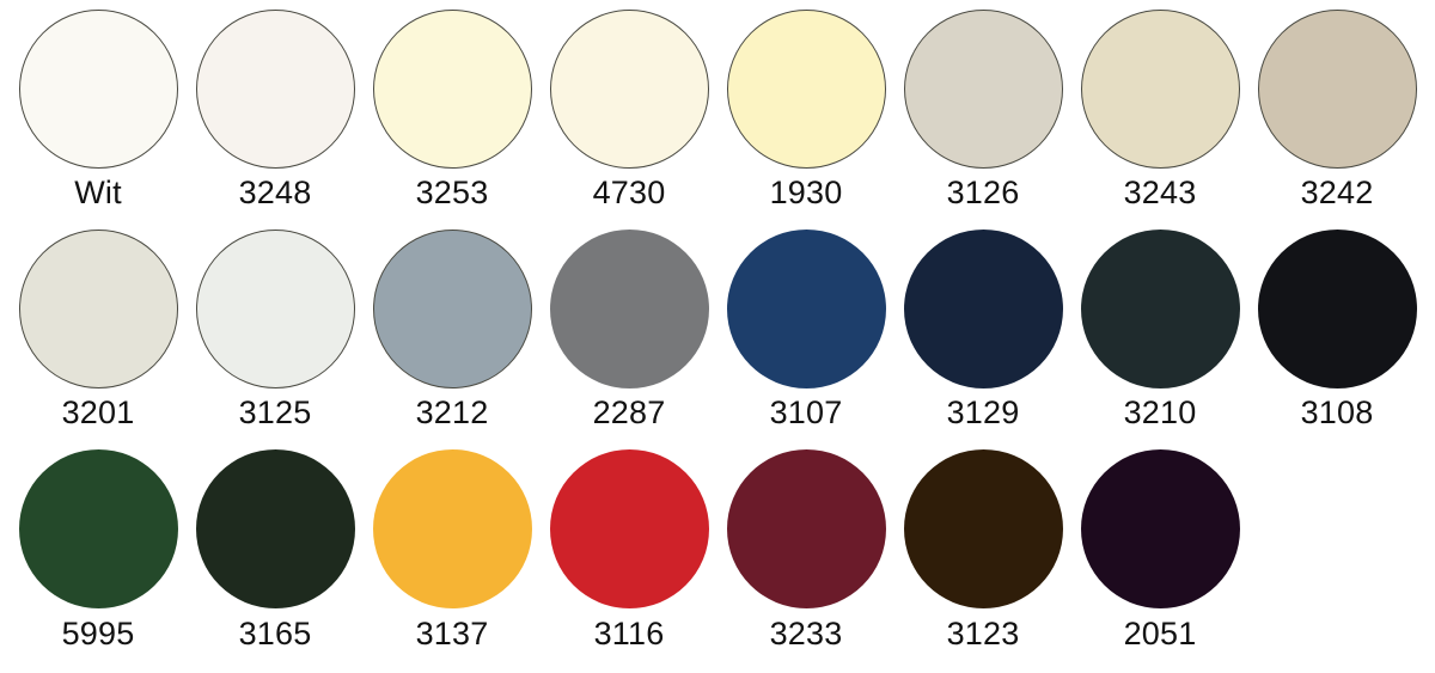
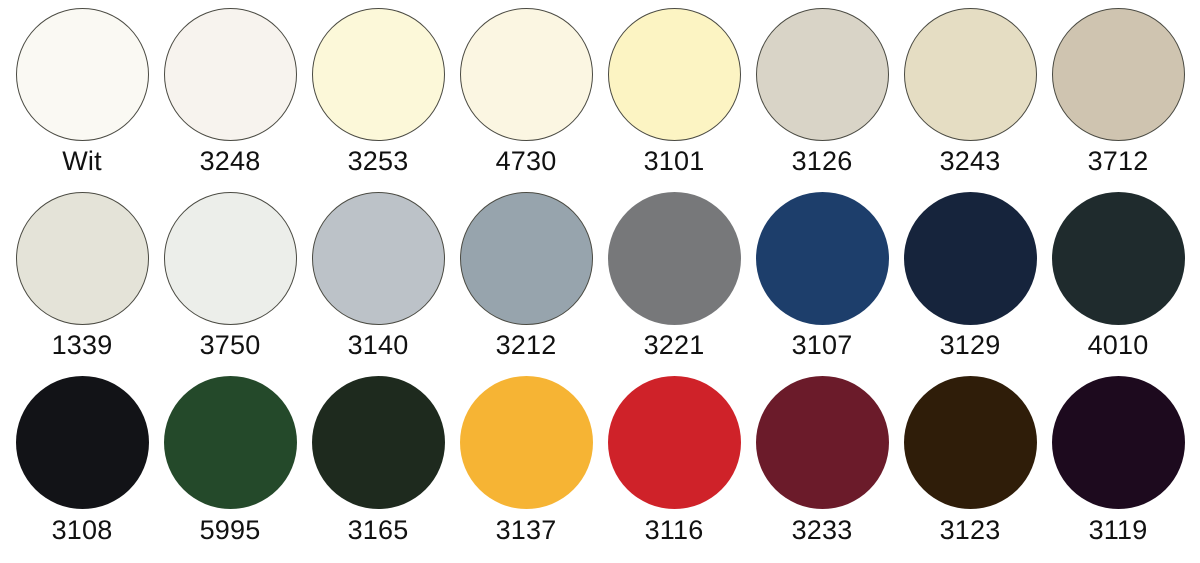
  Wit
  3248
  3253
  4730
- 1930
+ 3101
  3126
  3243
- 3242
+ 3712
- 3201
+ 1339
- 3125
+ 3750
+ 3140
  3212
- 2287
+ 3221
  3107
  3129
- 3210
+ 4010
  3108
  5995
  3165
  3137
  3116
  3233
  3123
- 2051
+ 3119
